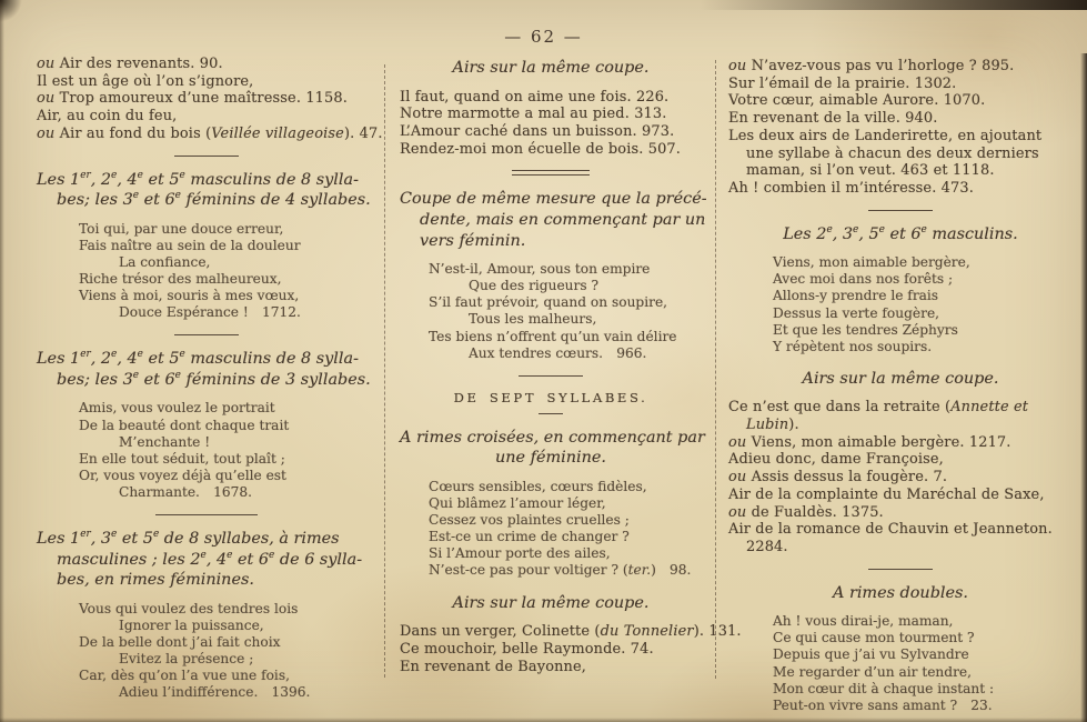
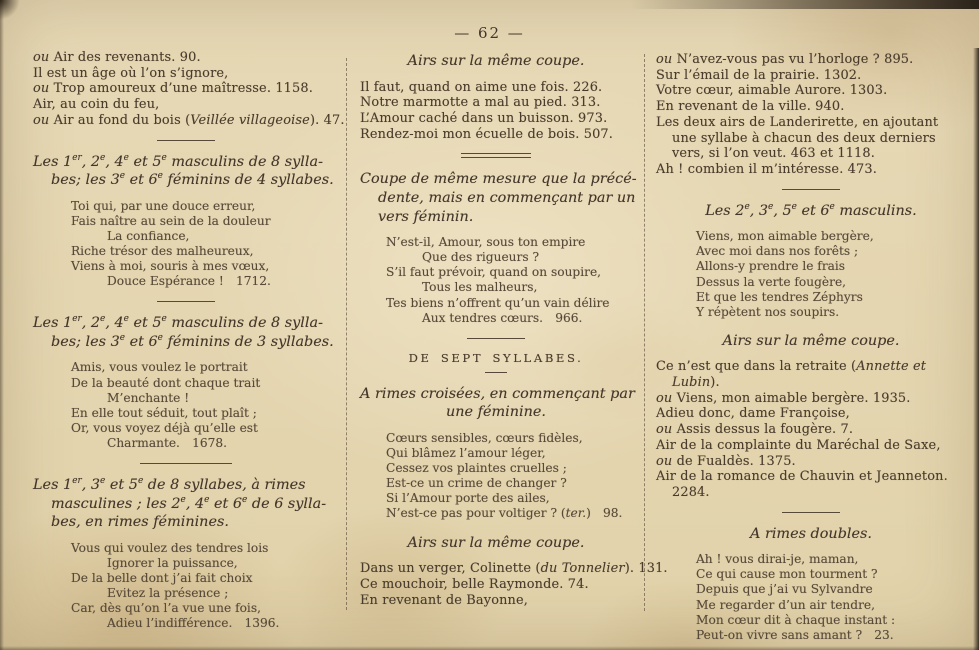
  — 62 —
  ou Air des revenants. 90.
  Il est un âge où l’on s’ignore,
  ou Trop amoureux d’une maîtresse. 1158.
  Air, au coin du feu,
  ou Air au fond du bois (Veillée villageoise). 47.
  Les 1er, 2e, 4e et 5e masculins de 8 sylla-
  bes; les 3e et 6e féminins de 4 syllabes.
  Toi qui, par une douce erreur,
  Fais naître au sein de la douleur
  La confiance,
  Riche trésor des malheureux,
  Viens à moi, souris à mes vœux,
  Douce Espérance ! 1712.
  Les 1er, 2e, 4e et 5e masculins de 8 sylla-
  bes; les 3e et 6e féminins de 3 syllabes.
  Amis, vous voulez le portrait
  De la beauté dont chaque trait
  M’enchante !
  En elle tout séduit, tout plaît ;
  Or, vous voyez déjà qu’elle est
  Charmante. 1678.
  Les 1er, 3e et 5e de 8 syllabes, à rimes
  masculines ; les 2e, 4e et 6e de 6 sylla-
  bes, en rimes féminines.
  Vous qui voulez des tendres lois
  Ignorer la puissance,
  De la belle dont j’ai fait choix
  Evitez la présence ;
  Car, dès qu’on l’a vue une fois,
  Adieu l’indifférence. 1396.
  Airs sur la même coupe.
  Il faut, quand on aime une fois. 226.
  Notre marmotte a mal au pied. 313.
  L’Amour caché dans un buisson. 973.
  Rendez-moi mon écuelle de bois. 507.
  Coupe de même mesure que la précé-
  dente, mais en commençant par un
  vers féminin.
  N’est-il, Amour, sous ton empire
  Que des rigueurs ?
  S’il faut prévoir, quand on soupire,
  Tous les malheurs,
  Tes biens n’offrent qu’un vain délire
  Aux tendres cœurs. 966.
  DE SEPT SYLLABES.
  A rimes croisées, en commençant par
  une féminine.
  Cœurs sensibles, cœurs fidèles,
  Qui blâmez l’amour léger,
  Cessez vos plaintes cruelles ;
  Est-ce un crime de changer ?
  Si l’Amour porte des ailes,
  N’est-ce pas pour voltiger ? (ter.) 98.
  Airs sur la même coupe.
  Dans un verger, Colinette (du Tonnelier). 131.
  Ce mouchoir, belle Raymonde. 74.
  En revenant de Bayonne,
  ou N’avez-vous pas vu l’horloge ? 895.
  Sur l’émail de la prairie. 1302.
- Votre cœur, aimable Aurore. 1070.
+ Votre cœur, aimable Aurore. 1303.
  En revenant de la ville. 940.
  Les deux airs de Landerirette, en ajoutant
  une syllabe à chacun des deux derniers
- maman, si l’on veut. 463 et 1118.
+ vers, si l’on veut. 463 et 1118.
  Ah ! combien il m’intéresse. 473.
  Les 2e, 3e, 5e et 6e masculins.
  Viens, mon aimable bergère,
  Avec moi dans nos forêts ;
  Allons-y prendre le frais
  Dessus la verte fougère,
  Et que les tendres Zéphyrs
  Y répètent nos soupirs.
  Airs sur la même coupe.
  Ce n’est que dans la retraite (Annette et
  Lubin).
- ou Viens, mon aimable bergère. 1217.
+ ou Viens, mon aimable bergère. 1935.
  Adieu donc, dame Françoise,
  ou Assis dessus la fougère. 7.
  Air de la complainte du Maréchal de Saxe,
  ou de Fualdès. 1375.
  Air de la romance de Chauvin et Jeanneton.
  2284.
  A rimes doubles.
  Ah ! vous dirai-je, maman,
  Ce qui cause mon tourment ?
  Depuis que j’ai vu Sylvandre
  Me regarder d’un air tendre,
  Mon cœur dit à chaque instant :
  Peut-on vivre sans amant ? 23.
